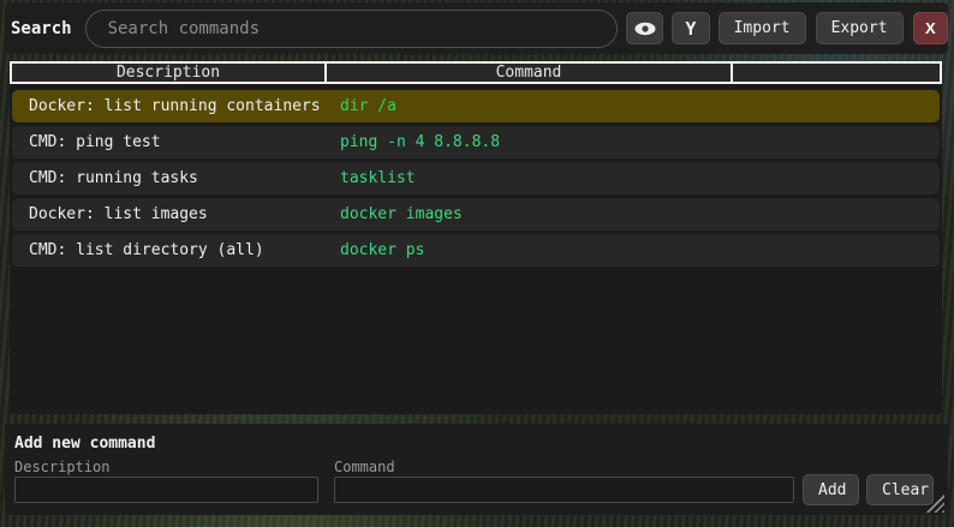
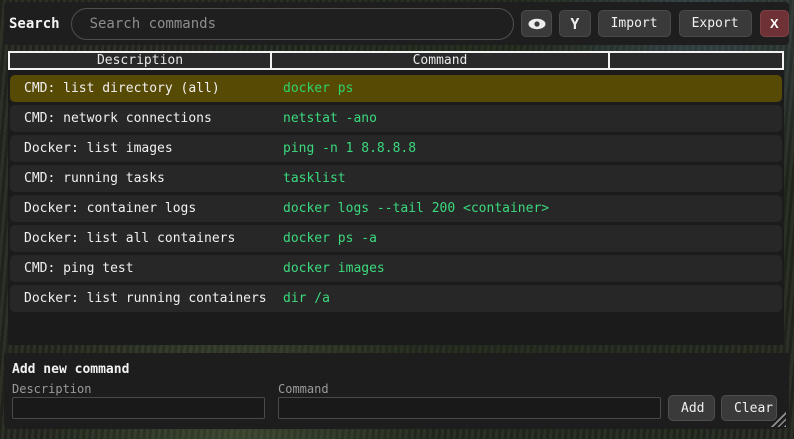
  Search
  Search commands
  Y
  Import
  Export
  X
  Description
  Command
- Docker: list running containers
+ CMD: list directory (all)
- dir /a
+ docker ps
+ CMD: network connections
+ netstat -ano
- CMD: ping test
+ Docker: list images
- ping -n 4 8.8.8.8
+ ping -n 1 8.8.8.8
  CMD: running tasks
  tasklist
+ Docker: container logs
+ docker logs --tail 200 <container>
+ Docker: list all containers
+ docker ps -a
- Docker: list images
+ CMD: ping test
  docker images
- CMD: list directory (all)
+ Docker: list running containers
- docker ps
+ dir /a
  Add new command
  Description
  Command
  Add
  Clear
